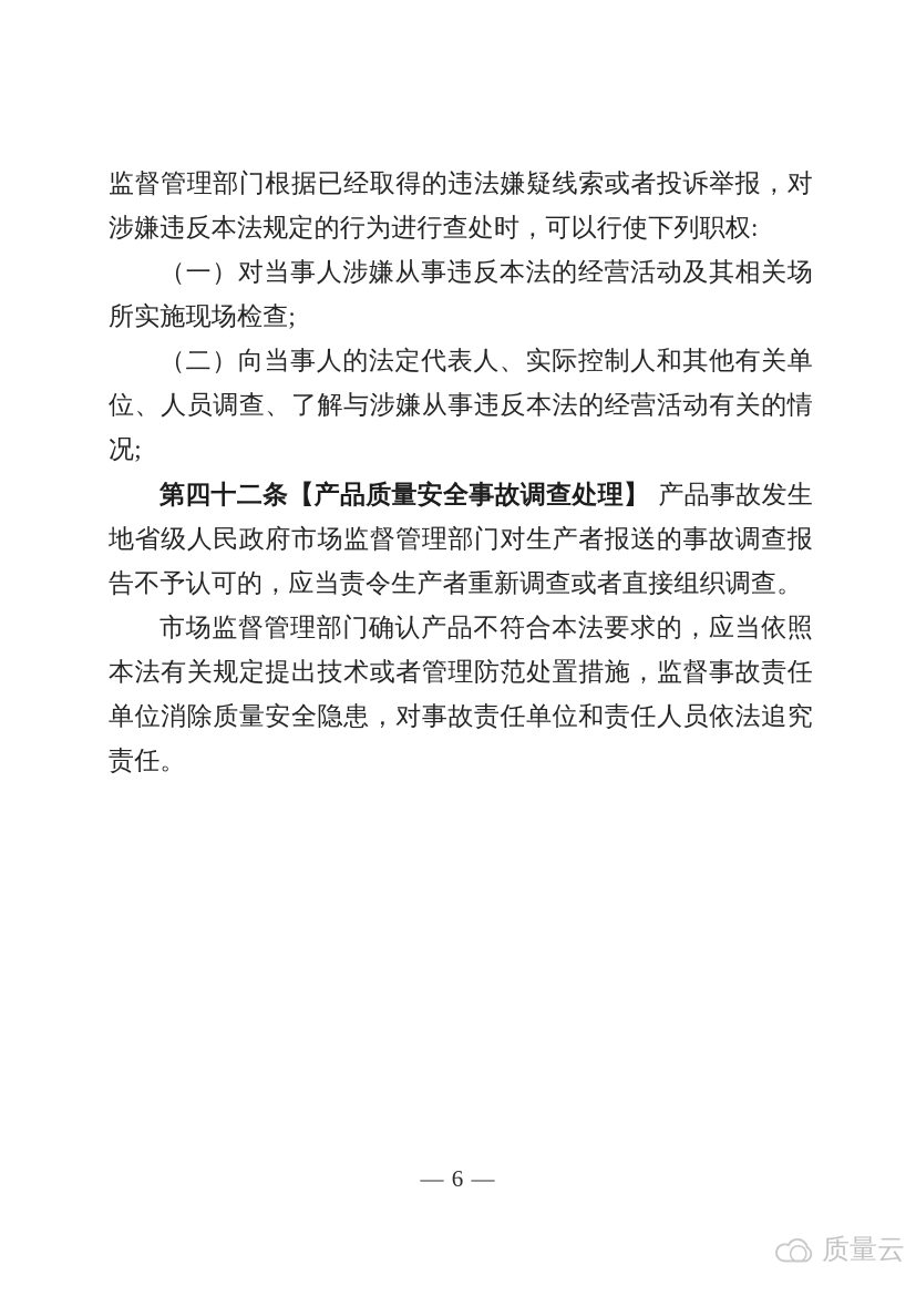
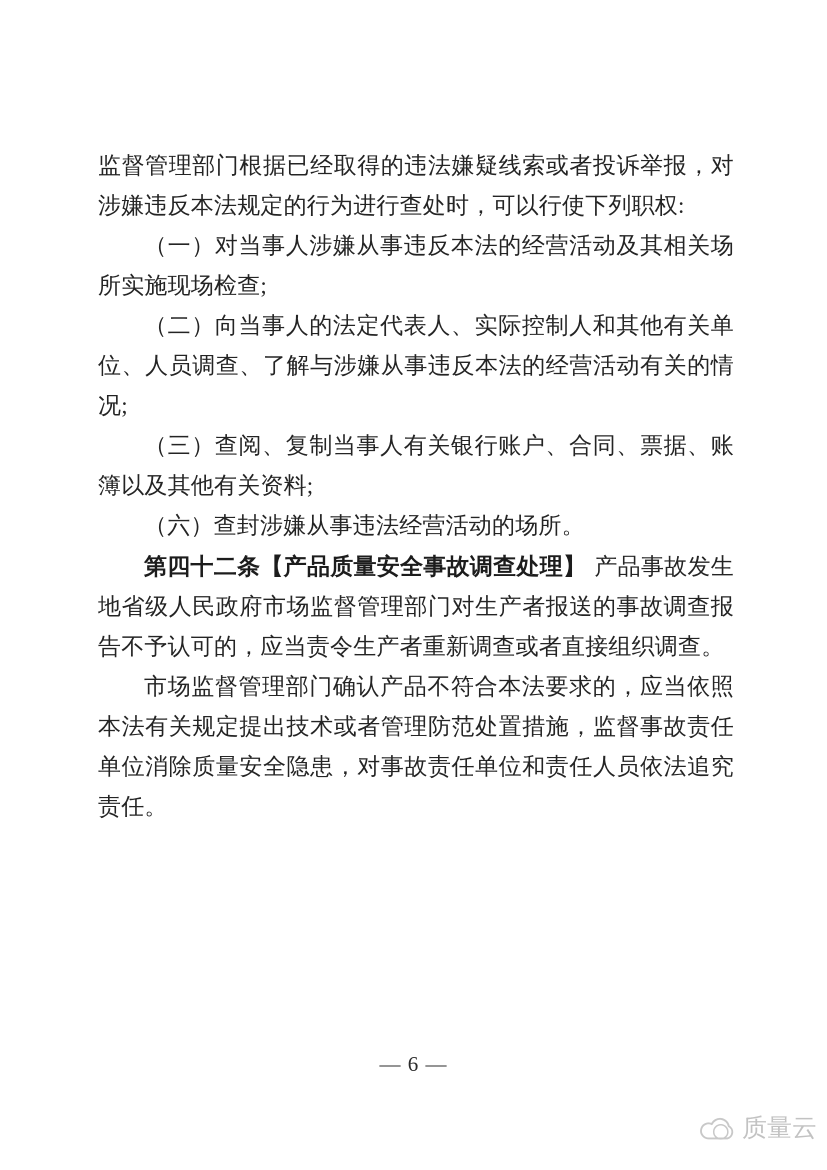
  监督管理部门根据已经取得的违法嫌疑线索或者投诉举报，对涉嫌违反本法规定的行为进行查处时，可以行使下列职权:
  （一）对当事人涉嫌从事违反本法的经营活动及其相关场所实施现场检查;
  （二）向当事人的法定代表人、实际控制人和其他有关单位、人员调查、了解与涉嫌从事违反本法的经营活动有关的情况;
+ （三）查阅、复制当事人有关银行账户、合同、票据、账簿以及其他有关资料;
+ （六）查封涉嫌从事违法经营活动的场所。
  第四十二条【产品质量安全事故调查处理】 产品事故发生地省级人民政府市场监督管理部门对生产者报送的事故调查报告不予认可的，应当责令生产者重新调查或者直接组织调查。
  市场监督管理部门确认产品不符合本法要求的，应当依照本法有关规定提出技术或者管理防范处置措施，监督事故责任单位消除质量安全隐患，对事故责任单位和责任人员依法追究责任。
  — 6 —
  质量云
